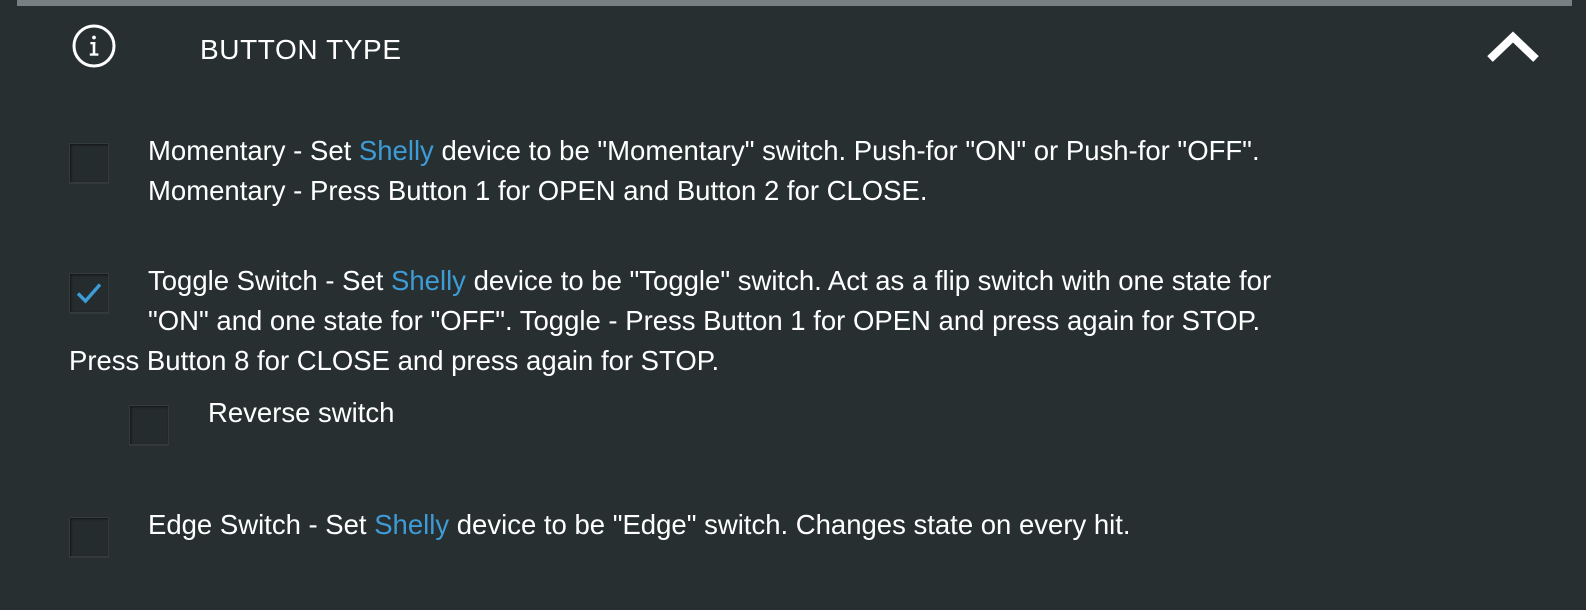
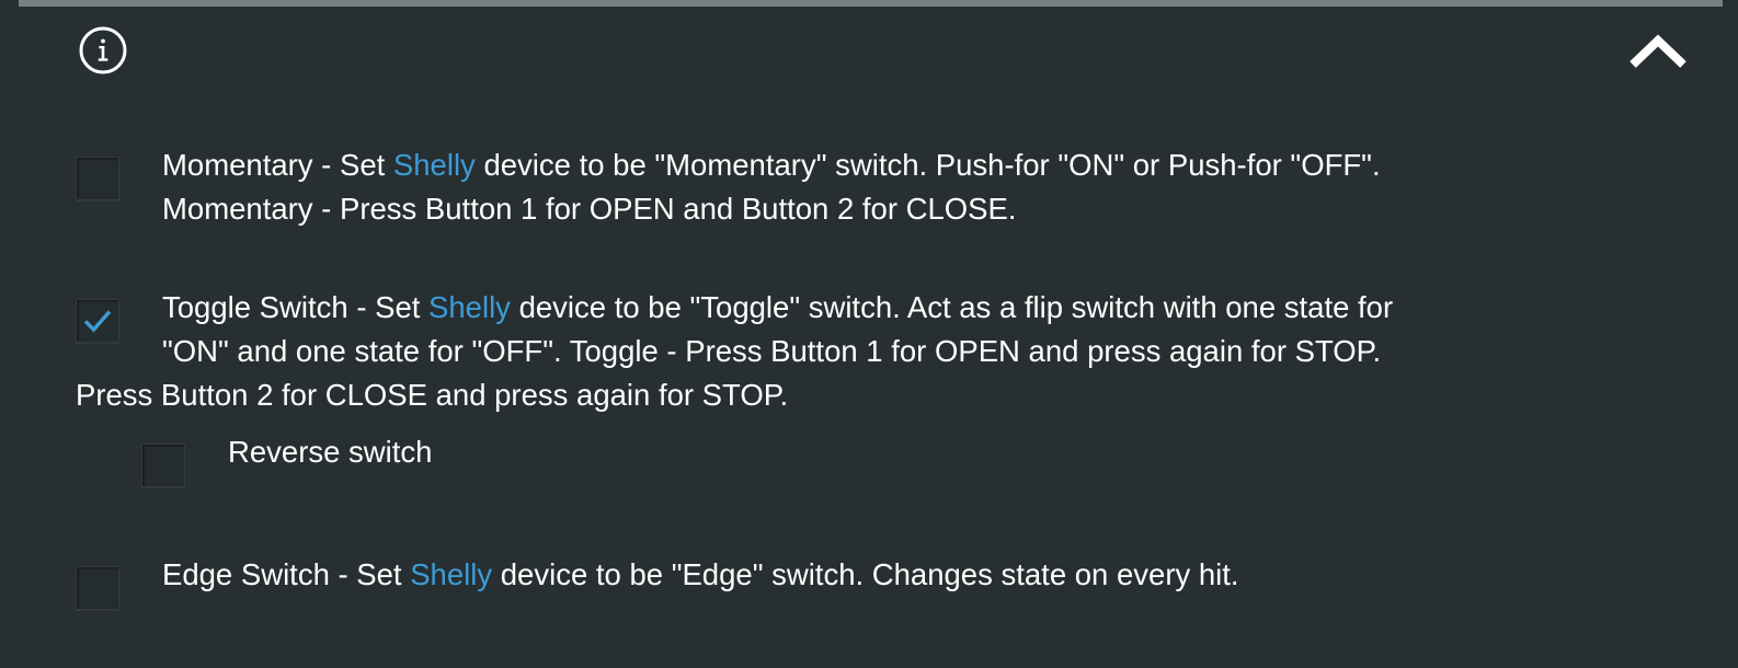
- BUTTON TYPE
  Momentary - Set Shelly device to be "Momentary" switch. Push-for "ON" or Push-for "OFF".
  Momentary - Press Button 1 for OPEN and Button 2 for CLOSE.
  Toggle Switch - Set Shelly device to be "Toggle" switch. Act as a flip switch with one state for
  "ON" and one state for "OFF". Toggle - Press Button 1 for OPEN and press again for STOP.
- Press Button 8 for CLOSE and press again for STOP.
+ Press Button 2 for CLOSE and press again for STOP.
  Reverse switch
  Edge Switch - Set Shelly device to be "Edge" switch. Changes state on every hit.
